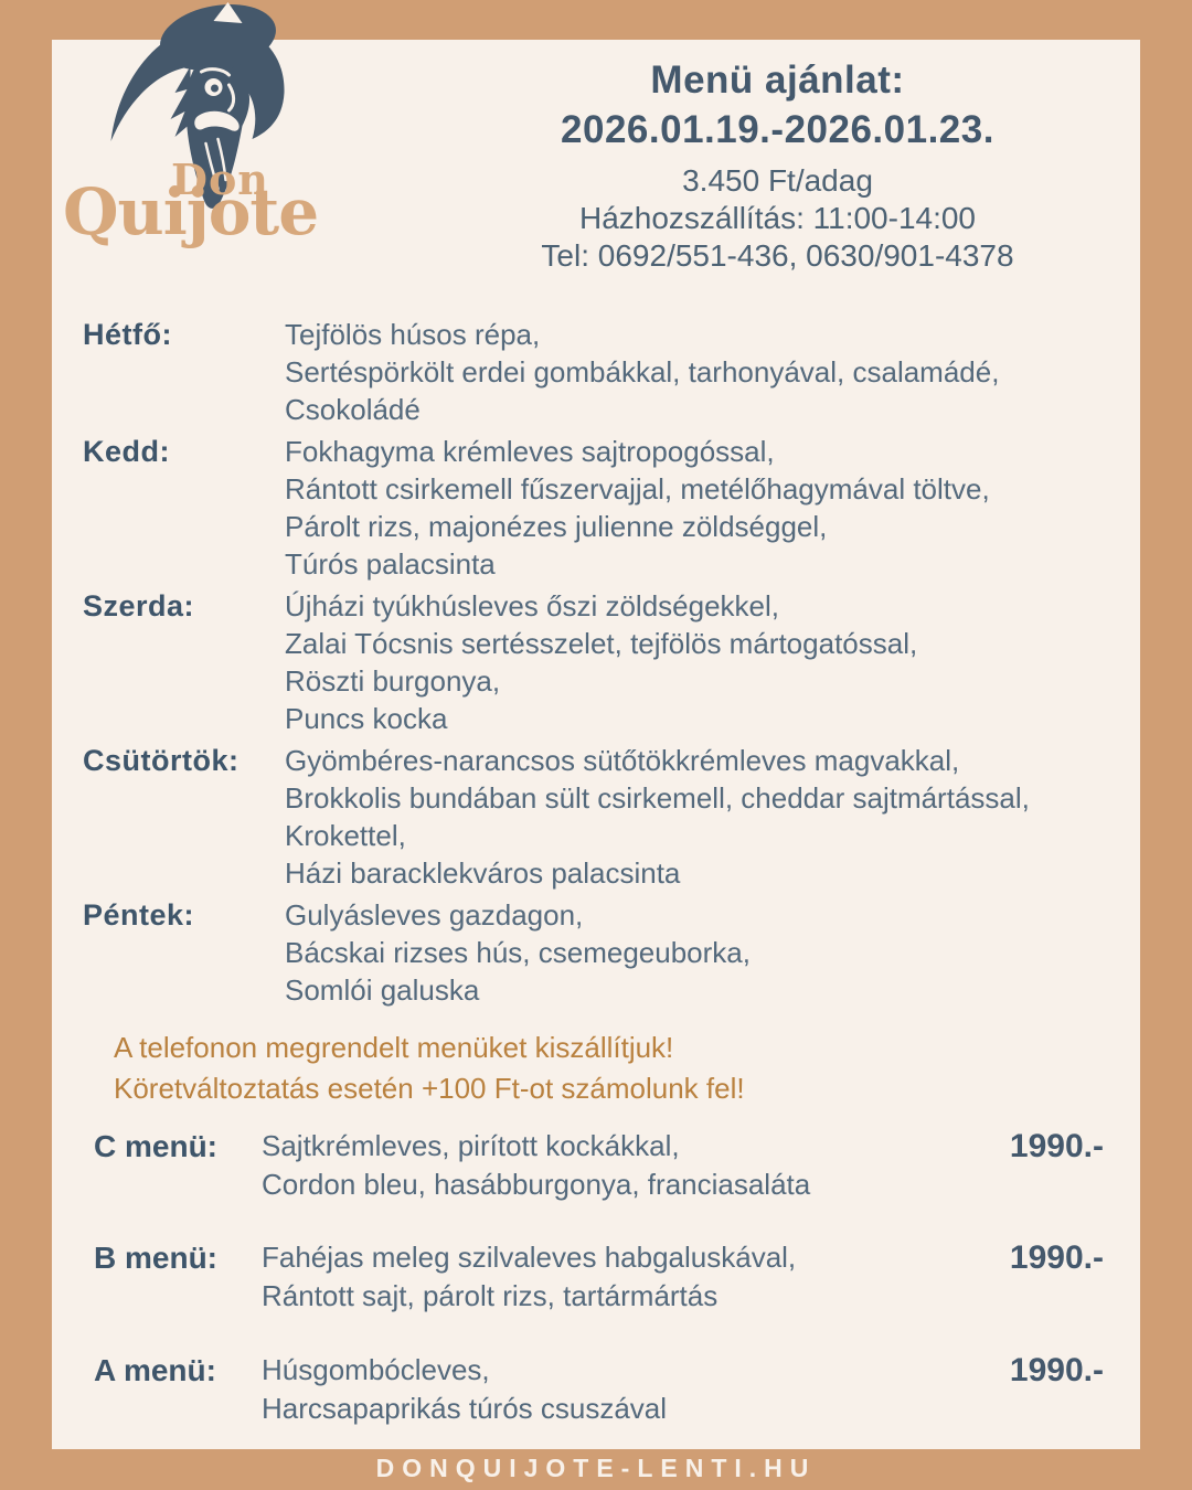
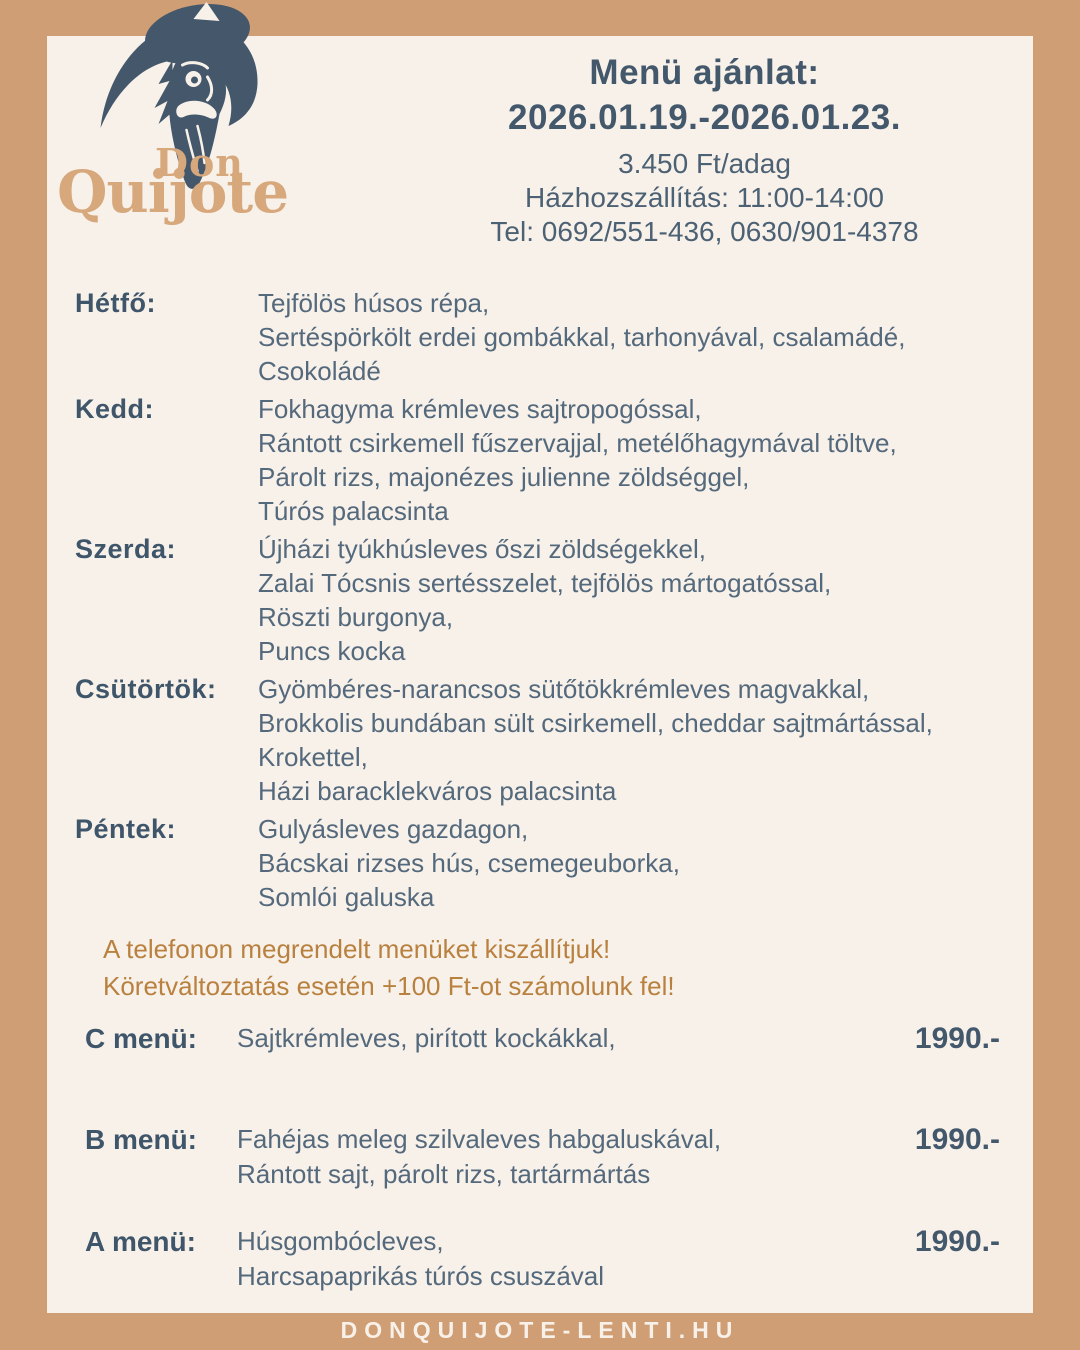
  Don
  Quijote
  Menü ajánlat:
  2026.01.19.-2026.01.23.
  3.450 Ft/adag
  Házhozszállítás: 11:00-14:00
  Tel: 0692/551-436, 0630/901-4378
  Hétfő:
  Tejfölös húsos répa,
  Sertéspörkölt erdei gombákkal, tarhonyával, csalamádé,
  Csokoládé
  Kedd:
  Fokhagyma krémleves sajtropogóssal,
  Rántott csirkemell fűszervajjal, metélőhagymával töltve,
  Párolt rizs, majonézes julienne zöldséggel,
  Túrós palacsinta
  Szerda:
  Újházi tyúkhúsleves őszi zöldségekkel,
  Zalai Tócsnis sertésszelet, tejfölös mártogatóssal,
  Röszti burgonya,
  Puncs kocka
  Csütörtök:
  Gyömbéres-narancsos sütőtökkrémleves magvakkal,
  Brokkolis bundában sült csirkemell, cheddar sajtmártással,
  Krokettel,
  Házi baracklekváros palacsinta
  Péntek:
  Gulyásleves gazdagon,
  Bácskai rizses hús, csemegeuborka,
  Somlói galuska
  A telefonon megrendelt menüket kiszállítjuk!
  Köretváltoztatás esetén +100 Ft-ot számolunk fel!
  C menü:
  Sajtkrémleves, pirított kockákkal,
- Cordon bleu, hasábburgonya, franciasaláta
  1990.-
  B menü:
  Fahéjas meleg szilvaleves habgaluskával,
  Rántott sajt, párolt rizs, tartármártás
  1990.-
  A menü:
  Húsgombócleves,
  Harcsapaprikás túrós csuszával
  1990.-
  DONQUIJOTE-LENTI.HU
